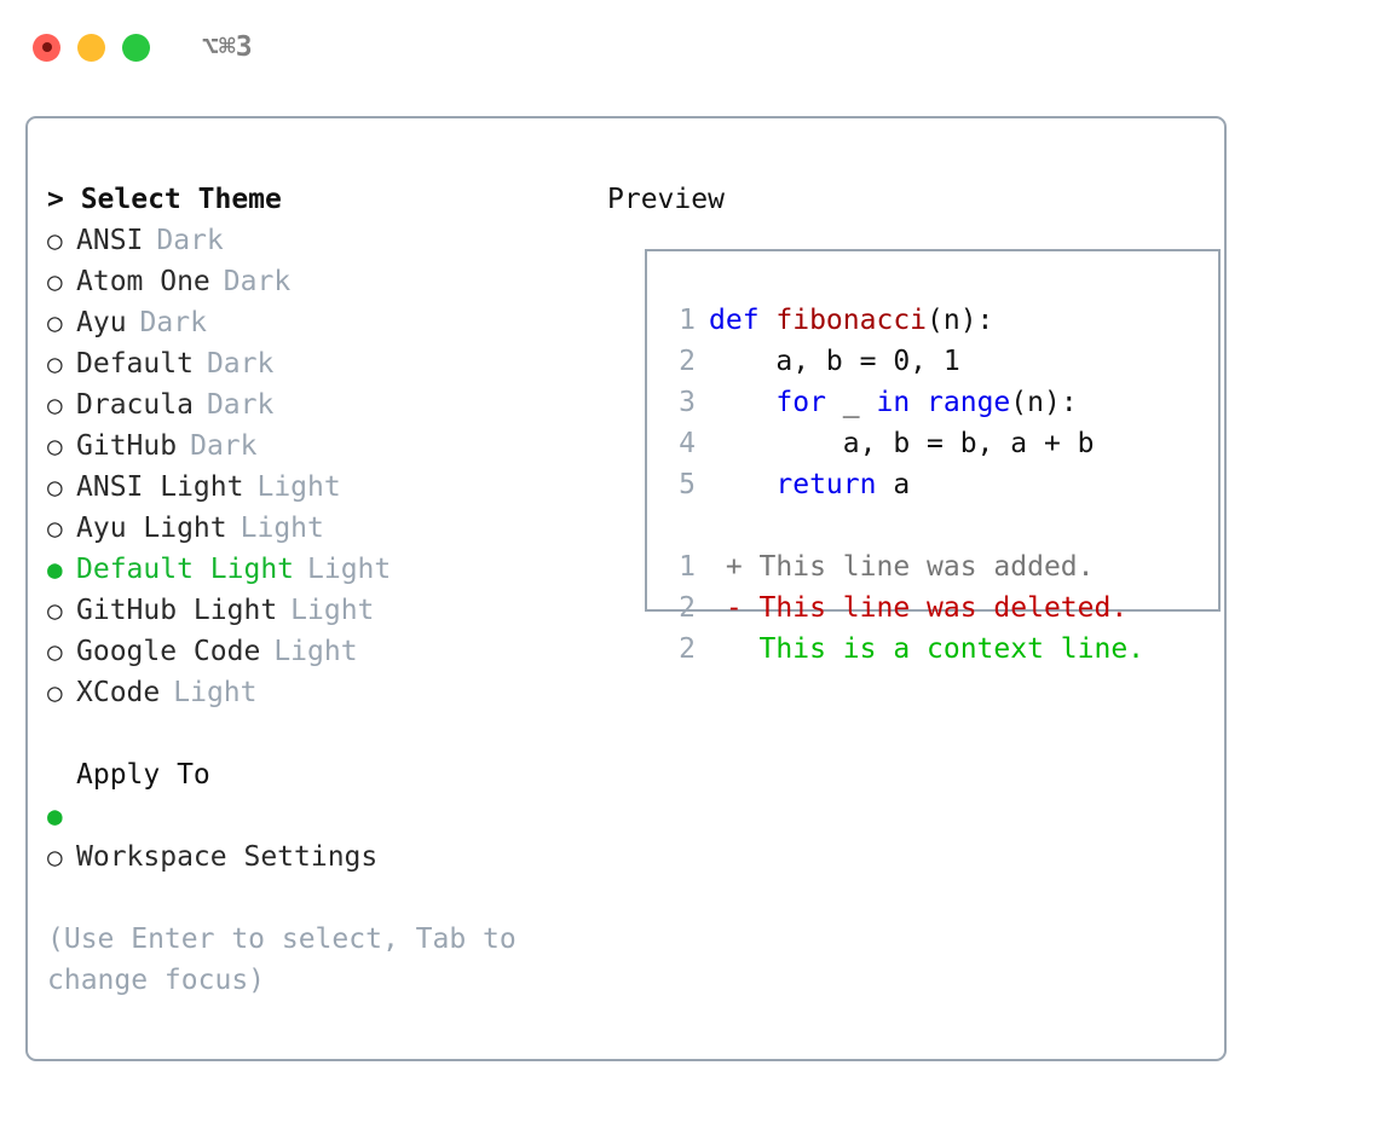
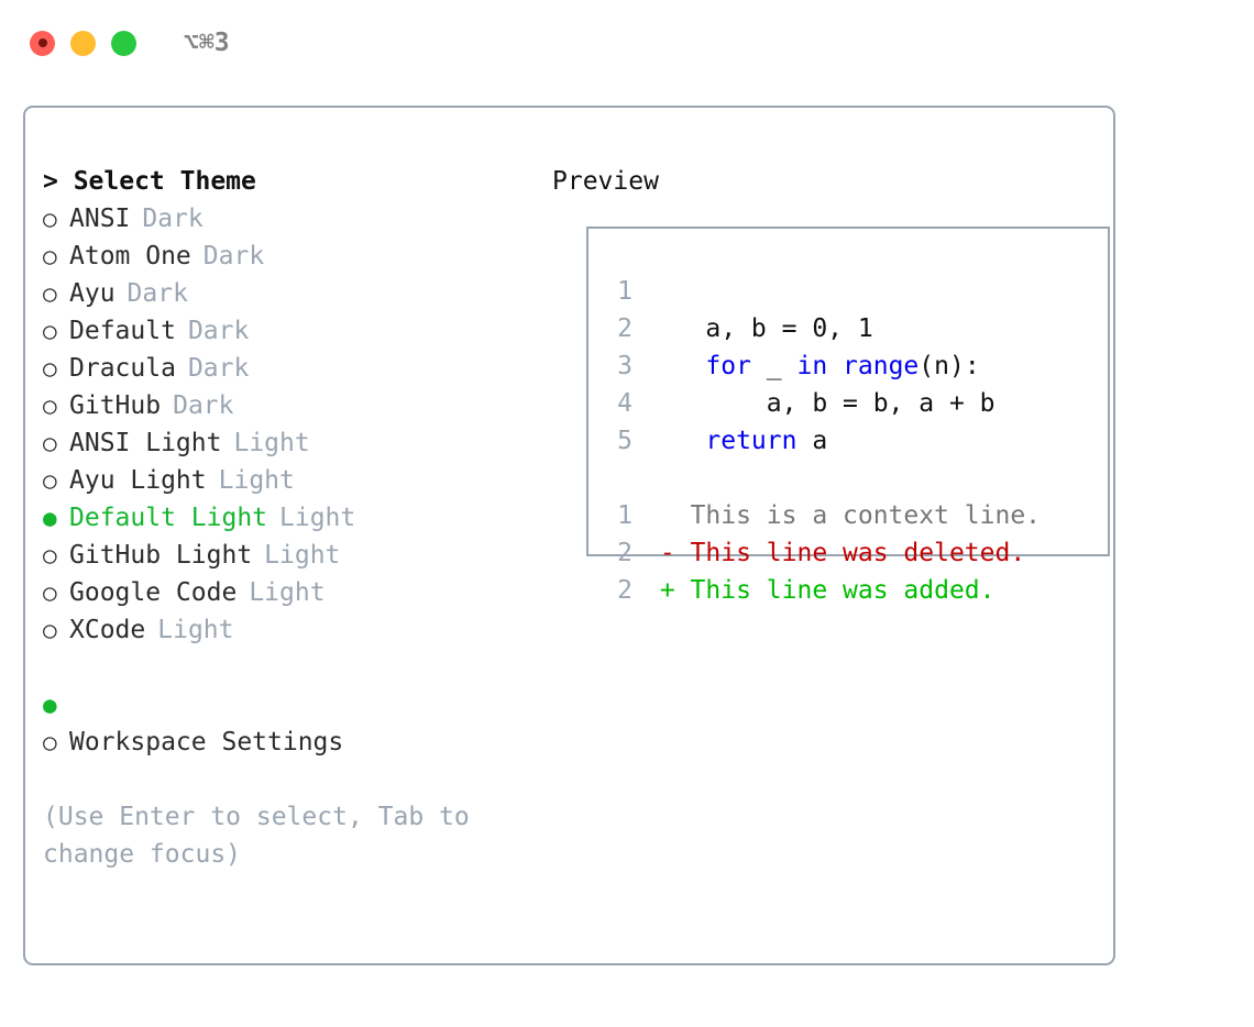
  ⌥⌘3
  > Select Theme
  ○
  ANSI
  Dark
  ○
  Atom One
  Dark
  ○
  Ayu
  Dark
  ○
  Default
  Dark
  ○
  Dracula
  Dark
  ○
  GitHub
  Dark
  ○
  ANSI Light
  Light
  ○
  Ayu Light
  Light
  ●
  Default Light
  Light
  ○
  GitHub Light
  Light
  ○
  Google Code
  Light
  ○
  XCode
  Light
- Apply To
  ●
  ○
  Workspace Settings
  (Use Enter to select, Tab to change focus)
  Preview
  1
- def fibonacci(n):
  2
  a, b = 0, 1
  3
  for _ in range(n):
  4
  a, b = b, a + b
  5
  return a
  1
- + This line was added.
+ This is a context line.
  2
  - This line was deleted.
  2
- This is a context line.
+ + This line was added.
